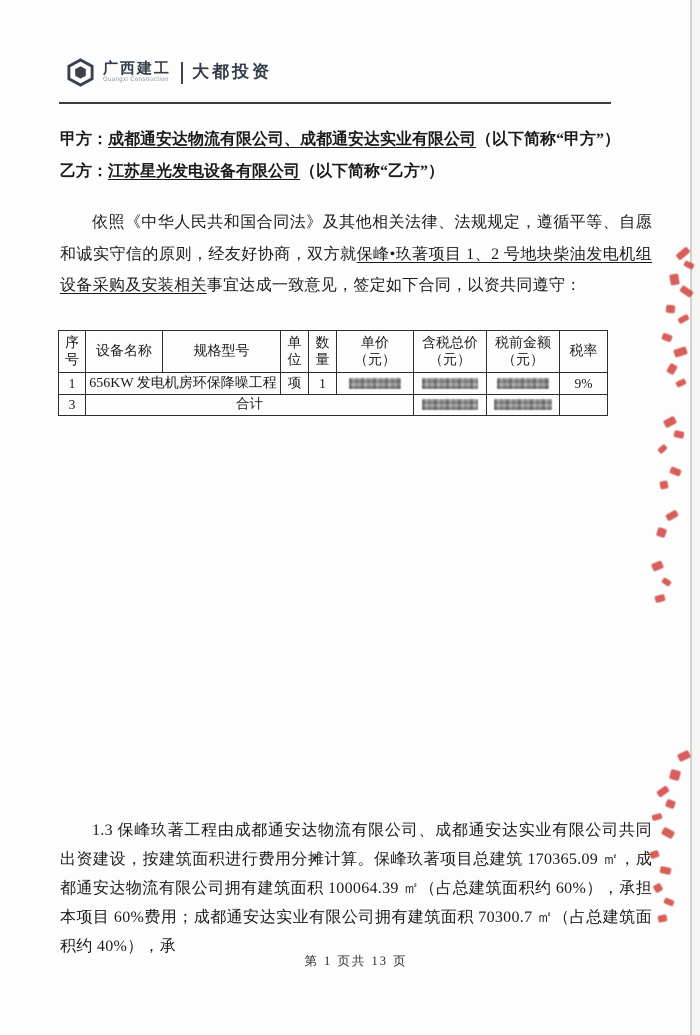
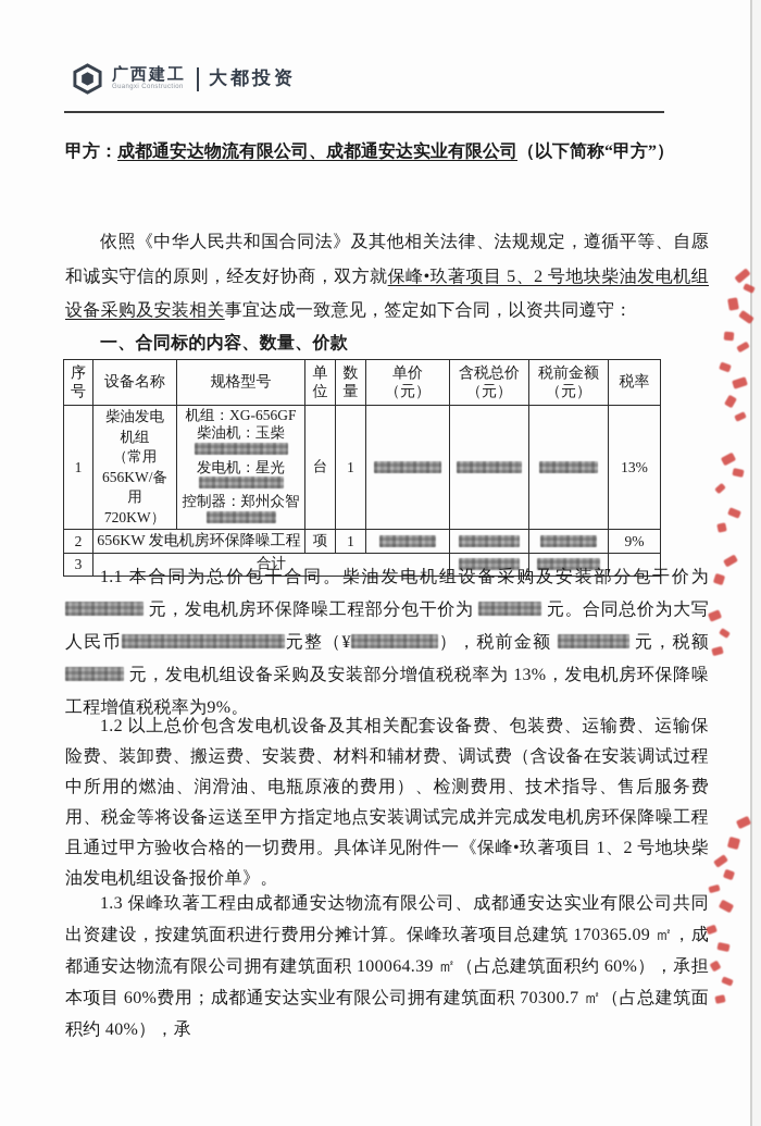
  广西建工
  大都投资
  甲方：成都通安达物流有限公司、成都通安达实业有限公司（以下简称“甲方”）
- 乙方：江苏星光发电设备有限公司（以下简称“乙方”）
- 依照《中华人民共和国合同法》及其他相关法律、法规规定，遵循平等、自愿和诚实守信的原则，经友好协商，双方就保峰•玖著项目 1、2 号地块柴油发电机组设备采购及安装相关事宜达成一致意见，签定如下合同，以资共同遵守：
+ 依照《中华人民共和国合同法》及其他相关法律、法规规定，遵循平等、自愿和诚实守信的原则，经友好协商，双方就保峰•玖著项目 5、2 号地块柴油发电机组设备采购及安装相关事宜达成一致意见，签定如下合同，以资共同遵守：
+ 一、合同标的内容、数量、价款
  序号	设备名称	规格型号	单位	数量	单价 （元）	含税总价 （元）	税前金额 （元）	税率
+ 1	柴油发电 机组 （常用 656KW/备 用 720KW）	机组：XG-656GF柴油机：玉柴发电机：星光控制器：郑州众智	台	1				13%
- 1	656KW 发电机房环保降噪工程	项	1				9%
+ 2	656KW 发电机房环保降噪工程	项	1				9%
  3	合计
+ 1.1 本合同为总价包干合同。柴油发电机组设备采购及安装部分包干价为 元，发电机房环保降噪工程部分包干价为 元。合同总价为大写人民币 元整（¥ ），税前金额 元，税额 元，发电机组设备采购及安装部分增值税税率为 13%，发电机房环保降噪工程增值税税率为9%。
+ 1.2 以上总价包含发电机设备及其相关配套设备费、包装费、运输费、运输保险费、装卸费、搬运费、安装费、材料和辅材费、调试费（含设备在安装调试过程中所用的燃油、润滑油、电瓶原液的费用）、检测费用、技术指导、售后服务费用、税金等将设备运送至甲方指定地点安装调试完成并完成发电机房环保降噪工程且通过甲方验收合格的一切费用。具体详见附件一《保峰•玖著项目 1、2 号地块柴油发电机组设备报价单》。
  1.3 保峰玖著工程由成都通安达物流有限公司、成都通安达实业有限公司共同出资建设，按建筑面积进行费用分摊计算。保峰玖著项目总建筑 170365.09 ㎡，成都通安达物流有限公司拥有建筑面积 100064.39 ㎡（占总建筑面积约 60%），承担本项目 60%费用；成都通安达实业有限公司拥有建筑面积 70300.7 ㎡（占总建筑面积约 40%），承
- 第 1 页共 13 页
